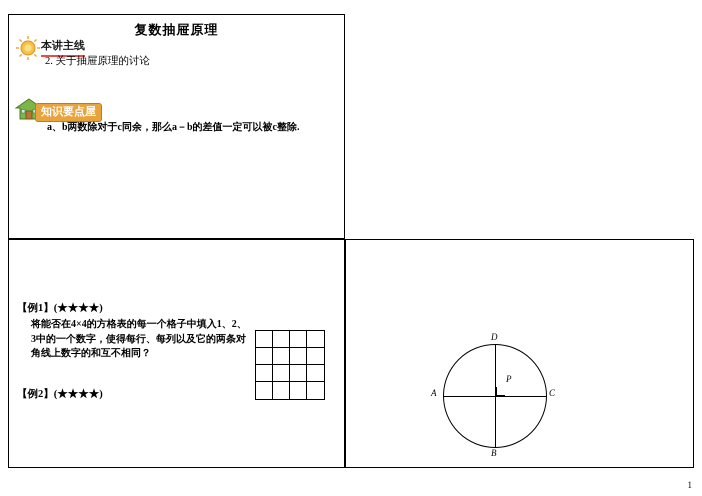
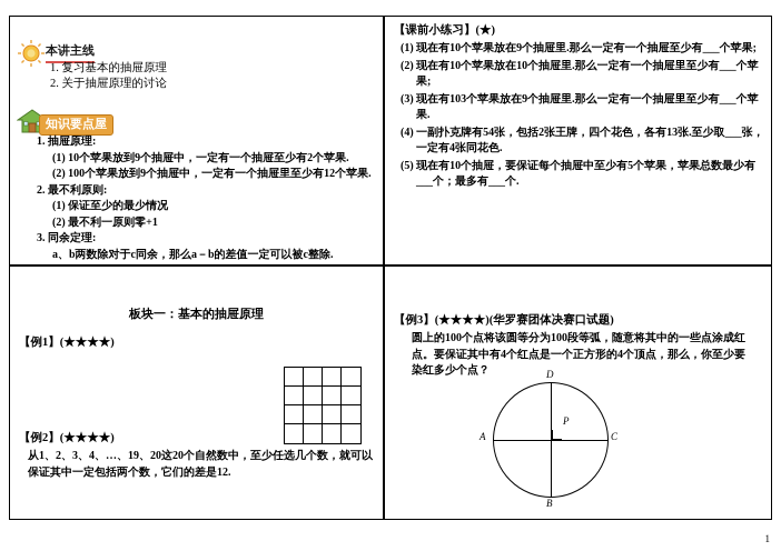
- 复数抽屉原理
  本讲主线
+ 1. 复习基本的抽屉原理
  2. 关于抽屉原理的讨论
  知识要点屋
+ 1. 抽屉原理:
+ (1) 10个苹果放到9个抽屉中，一定有一个抽屉至少有2个苹果.
+ (2) 100个苹果放到9个抽屉中，一定有一个抽屉里至少有12个苹果.
+ 2. 最不利原则:
+ (1) 保证至少的最少情况
+ (2) 最不利一原则零+1
+ 3. 同余定理:
  a、b两数除对于c同余，那么a－b的差值一定可以被c整除.
+ 【课前小练习】(★)
+ (1) 现在有10个苹果放在9个抽屉里.那么一定有一个抽屉至少有___个苹果;
+ (2) 现在有10个苹果放在10个抽屉里.那么一定有一个抽屉里至少有___个苹果;
+ (3) 现在有103个苹果放在9个抽屉里.那么一定有一个抽屉里至少有___个苹果.
+ (4) 一副扑克牌有54张，包括2张王牌，四个花色，各有13张.至少取___张，一定有4张同花色.
+ (5) 现在有10个抽屉，要保证每个抽屉中至少有5个苹果，苹果总数最少有___个；最多有___个.
+ 板块一：基本的抽屉原理
  【例1】(★★★★)
- 将能否在4×4的方格表的每一个格子中填入1、2、3中的一个数字，使得每行、每列以及它的两条对角线上数字的和互不相同？
  【例2】(★★★★)
+ 从1、2、3、4、…、19、20这20个自然数中，至少任选几个数，就可以保证其中一定包括两个数，它们的差是12.
+ 【例3】(★★★★)(华罗赛团体决赛口试题)
+ 圆上的100个点将该圆等分为100段等弧，随意将其中的一些点涂成红点。要保证其中有4个红点是一个正方形的4个顶点，那么，你至少要染红多少个点？
  A
  B
  C
  D
  P
  1
